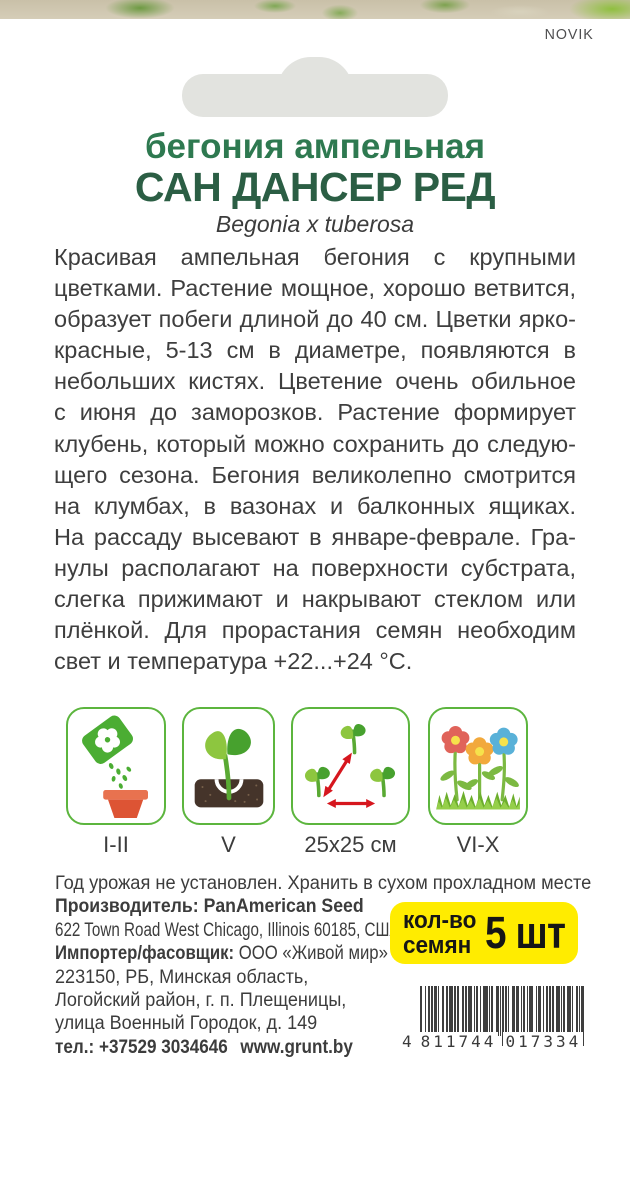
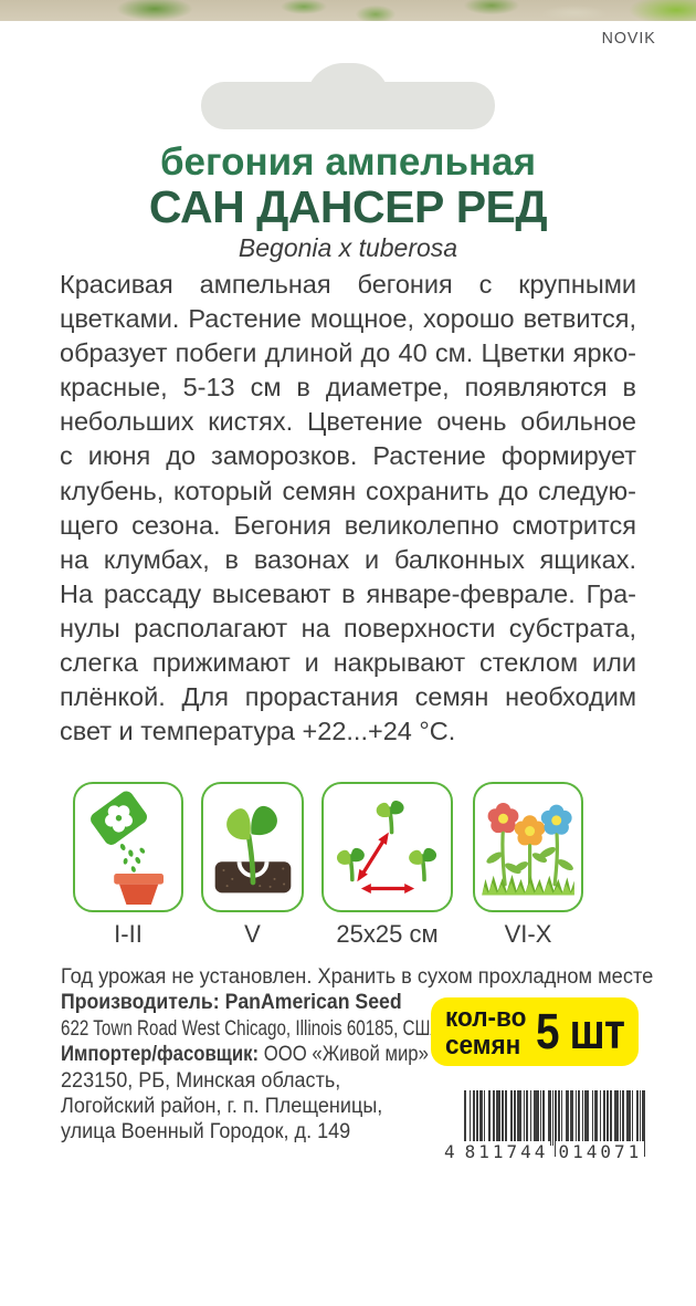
  NOVIK
  бегония ампельная
  САН ДАНСЕР РЕД
  Begonia x tuberosa
  Красивая ампельная бегония с крупными
  цветками. Растение мощное, хорошо ветвится,
  образует побеги длиной до 40 см. Цветки ярко-
  красные, 5-13 см в диаметре, появляются в
  небольших кистях. Цветение очень обильное
  с июня до заморозков. Растение формирует
- клубень, который можно сохранить до следую-
+ клубень, который семян сохранить до следую-
  щего сезона. Бегония великолепно смотрится
  на клумбах, в вазонах и балконных ящиках.
  На рассаду высевают в январе-феврале. Гра-
  нулы располагают на поверхности субстрата,
  слегка прижимают и накрывают стеклом или
  плёнкой. Для прорастания семян необходим
  свет и температура +22...+24 °С.
  I-II
  V
  25x25 см
  VI-X
  Год урожая не установлен. Хранить в сухом прохладном месте
  Производитель: PanAmerican Seed
  622 Town Road West Chicago, Illinois 60185, СШ
  Импортер/фасовщик: ООО «Живой мир»
  223150, РБ, Минская область,
  Логойский район, г. п. Плещеницы,
  улица Военный Городок, д. 149
- тел.: +37529 3034646 www.grunt.by
  кол-во
  семян
  5 шт
  4
  811744
- 017334
+ 014071
